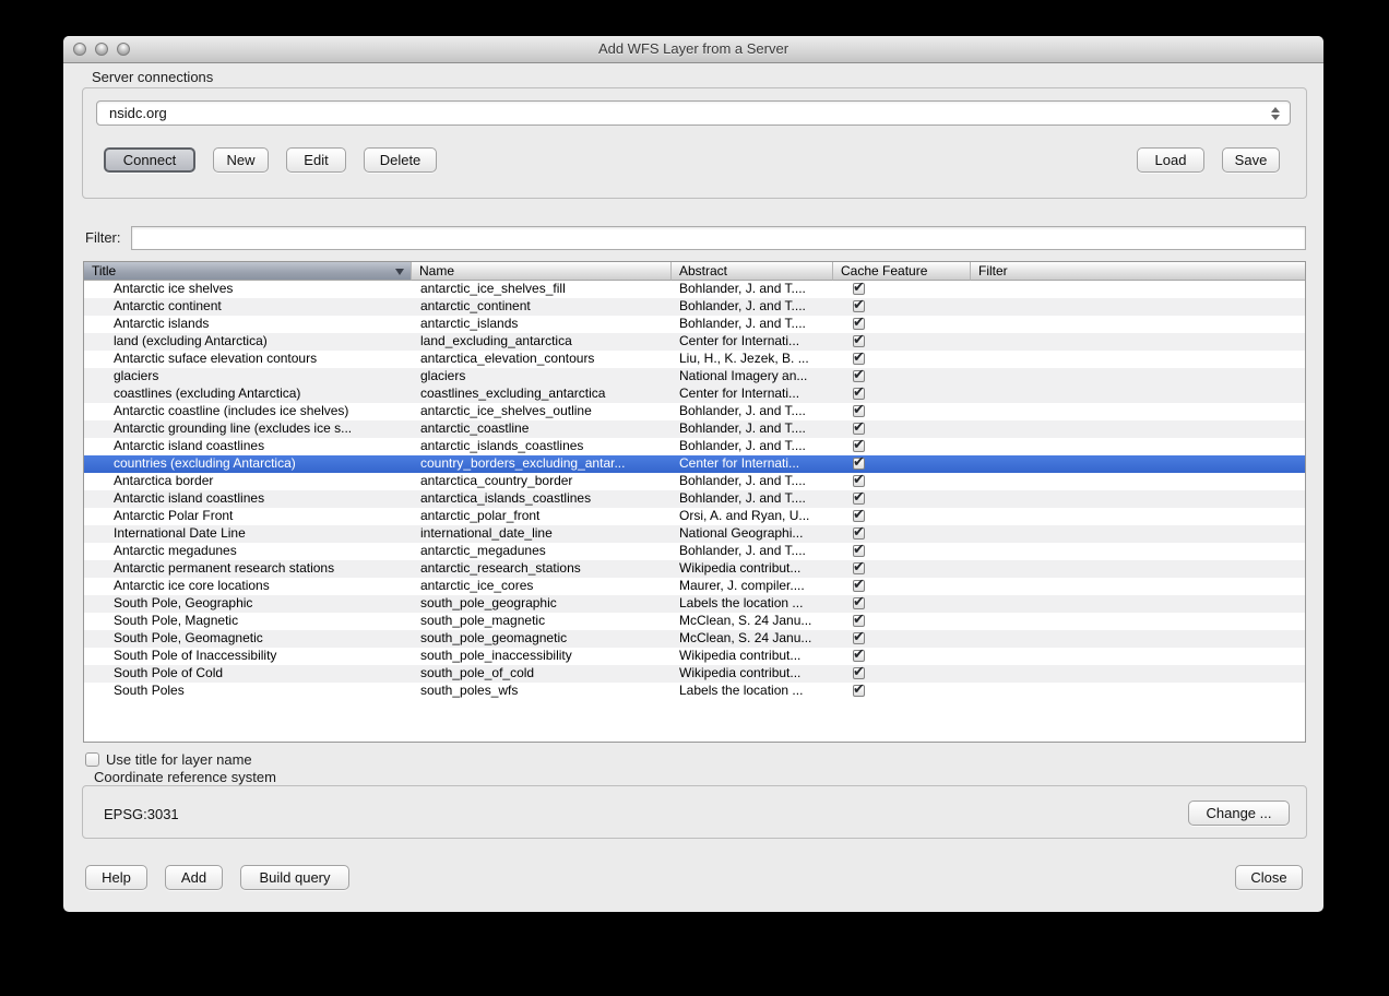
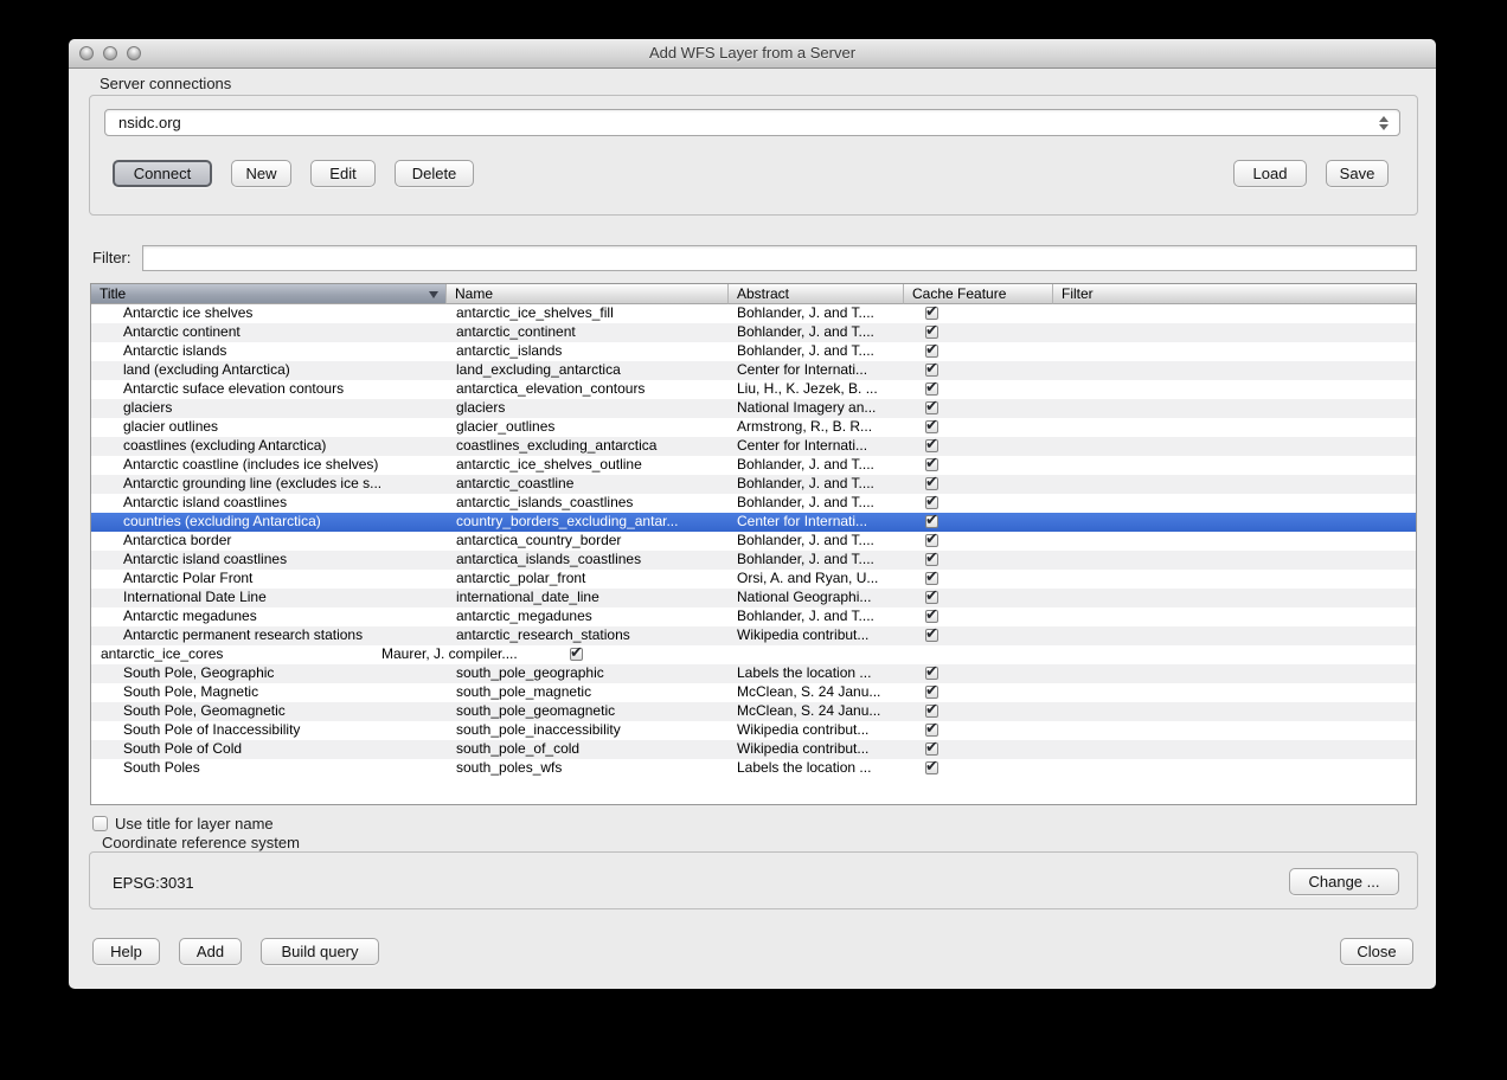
  Add WFS Layer from a Server
  Server connections
  nsidc.org
  Connect
  New
  Edit
  Delete
  Load
  Save
  Filter:
  Title
  Name
  Abstract
  Cache Feature
  Filter
  Antarctic ice shelves
  antarctic_ice_shelves_fill
  Bohlander, J. and T....
  Antarctic continent
  antarctic_continent
  Bohlander, J. and T....
  Antarctic islands
  antarctic_islands
  Bohlander, J. and T....
  land (excluding Antarctica)
  land_excluding_antarctica
  Center for Internati...
  Antarctic suface elevation contours
  antarctica_elevation_contours
  Liu, H., K. Jezek, B. ...
  glaciers
  glaciers
  National Imagery an...
+ glacier outlines
+ glacier_outlines
+ Armstrong, R., B. R...
  coastlines (excluding Antarctica)
  coastlines_excluding_antarctica
  Center for Internati...
  Antarctic coastline (includes ice shelves)
  antarctic_ice_shelves_outline
  Bohlander, J. and T....
  Antarctic grounding line (excludes ice s...
  antarctic_coastline
  Bohlander, J. and T....
  Antarctic island coastlines
  antarctic_islands_coastlines
  Bohlander, J. and T....
  countries (excluding Antarctica)
  country_borders_excluding_antar...
  Center for Internati...
  Antarctica border
  antarctica_country_border
  Bohlander, J. and T....
  Antarctic island coastlines
  antarctica_islands_coastlines
  Bohlander, J. and T....
  Antarctic Polar Front
  antarctic_polar_front
  Orsi, A. and Ryan, U...
  International Date Line
  international_date_line
  National Geographi...
  Antarctic megadunes
  antarctic_megadunes
  Bohlander, J. and T....
  Antarctic permanent research stations
  antarctic_research_stations
  Wikipedia contribut...
- Antarctic ice core locations
  antarctic_ice_cores
  Maurer, J. compiler....
  South Pole, Geographic
  south_pole_geographic
  Labels the location ...
  South Pole, Magnetic
  south_pole_magnetic
  McClean, S. 24 Janu...
  South Pole, Geomagnetic
  south_pole_geomagnetic
  McClean, S. 24 Janu...
  South Pole of Inaccessibility
  south_pole_inaccessibility
  Wikipedia contribut...
  South Pole of Cold
  south_pole_of_cold
  Wikipedia contribut...
  South Poles
  south_poles_wfs
  Labels the location ...
  Use title for layer name
  Coordinate reference system
  EPSG:3031
  Change ...
  Help
  Add
  Build query
  Close
